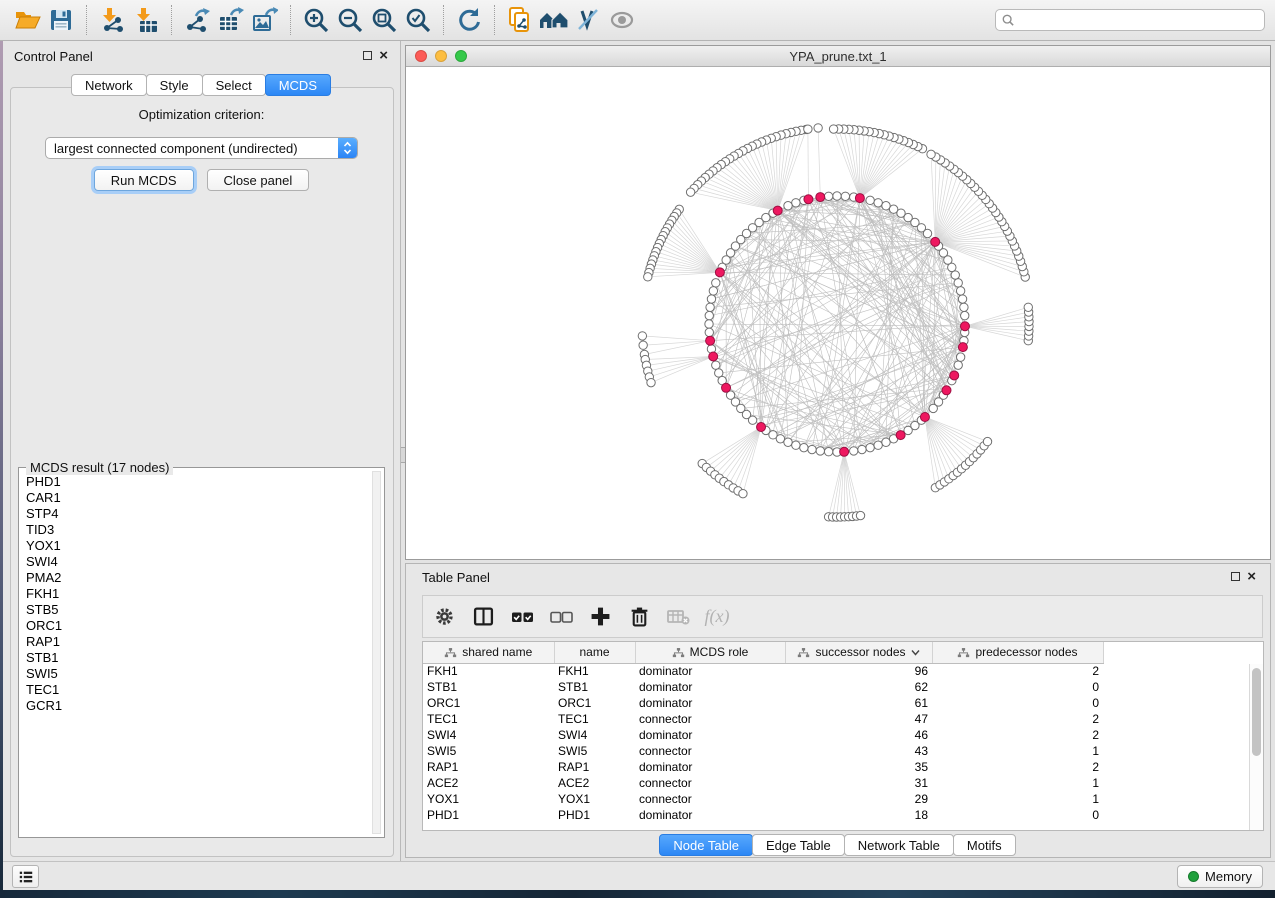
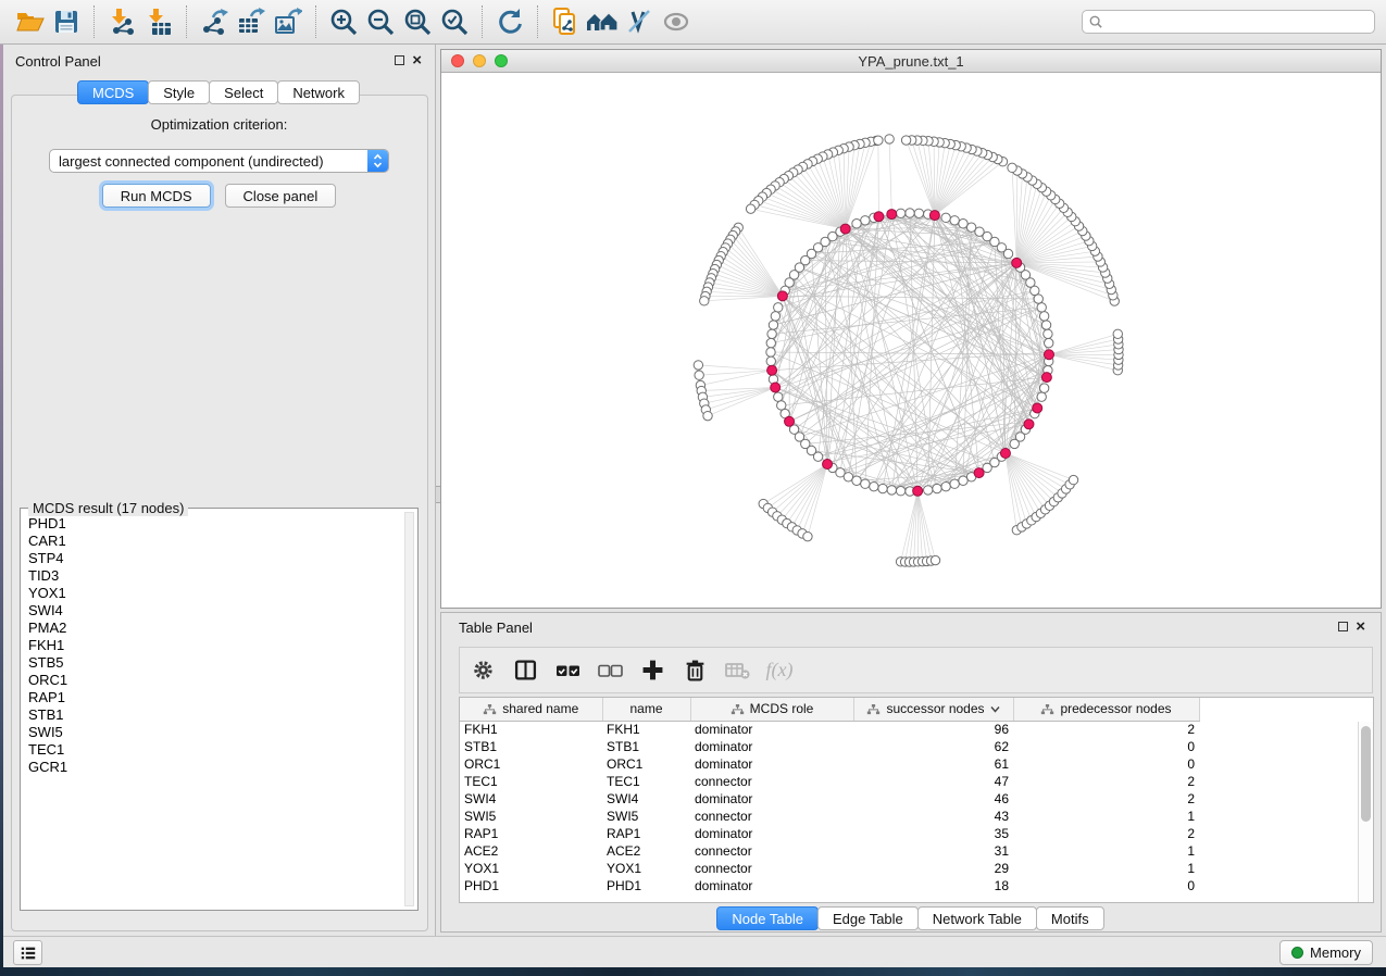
  Control Panel
  ×
- Network
+ MCDS
  Style
  Select
- MCDS
+ Network
  Optimization criterion:
  largest connected component (undirected)
  Run MCDS
  Close panel
  MCDS result (17 nodes)
  PHD1
  CAR1
  STP4
  TID3
  YOX1
  SWI4
  PMA2
  FKH1
  STB5
  ORC1
  RAP1
  STB1
  SWI5
  TEC1
  GCR1
  YPA_prune.txt_1
  Table Panel
  ×
  f(x)
  shared name	name	MCDS role	successor nodes	predecessor nodes
  FKH1	FKH1	dominator	96	2
  STB1	STB1	dominator	62	0
  ORC1	ORC1	dominator	61	0
  TEC1	TEC1	connector	47	2
  SWI4	SWI4	dominator	46	2
  SWI5	SWI5	connector	43	1
  RAP1	RAP1	dominator	35	2
  ACE2	ACE2	connector	31	1
  YOX1	YOX1	connector	29	1
  PHD1	PHD1	dominator	18	0
  Node Table
  Edge Table
  Network Table
  Motifs
  Memory
